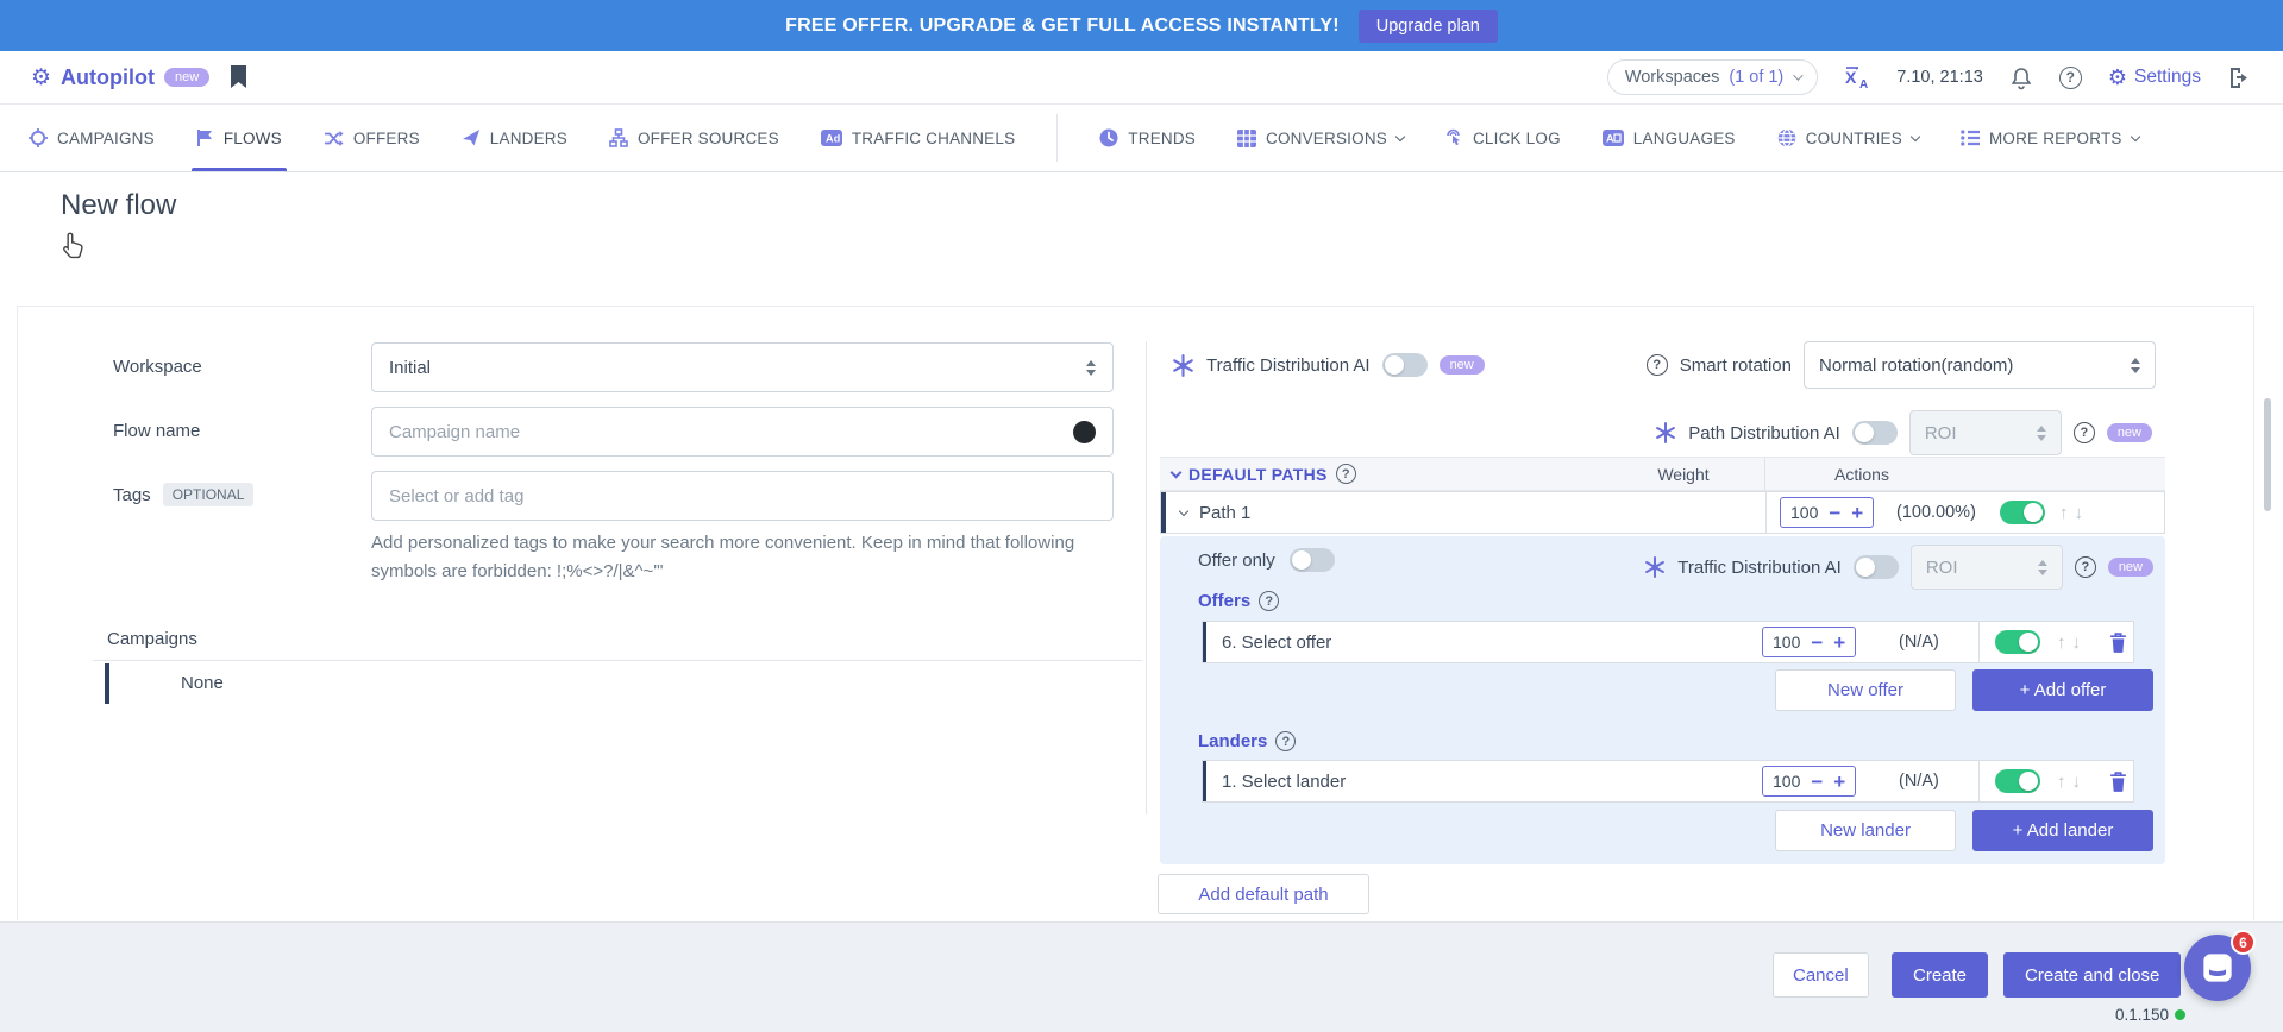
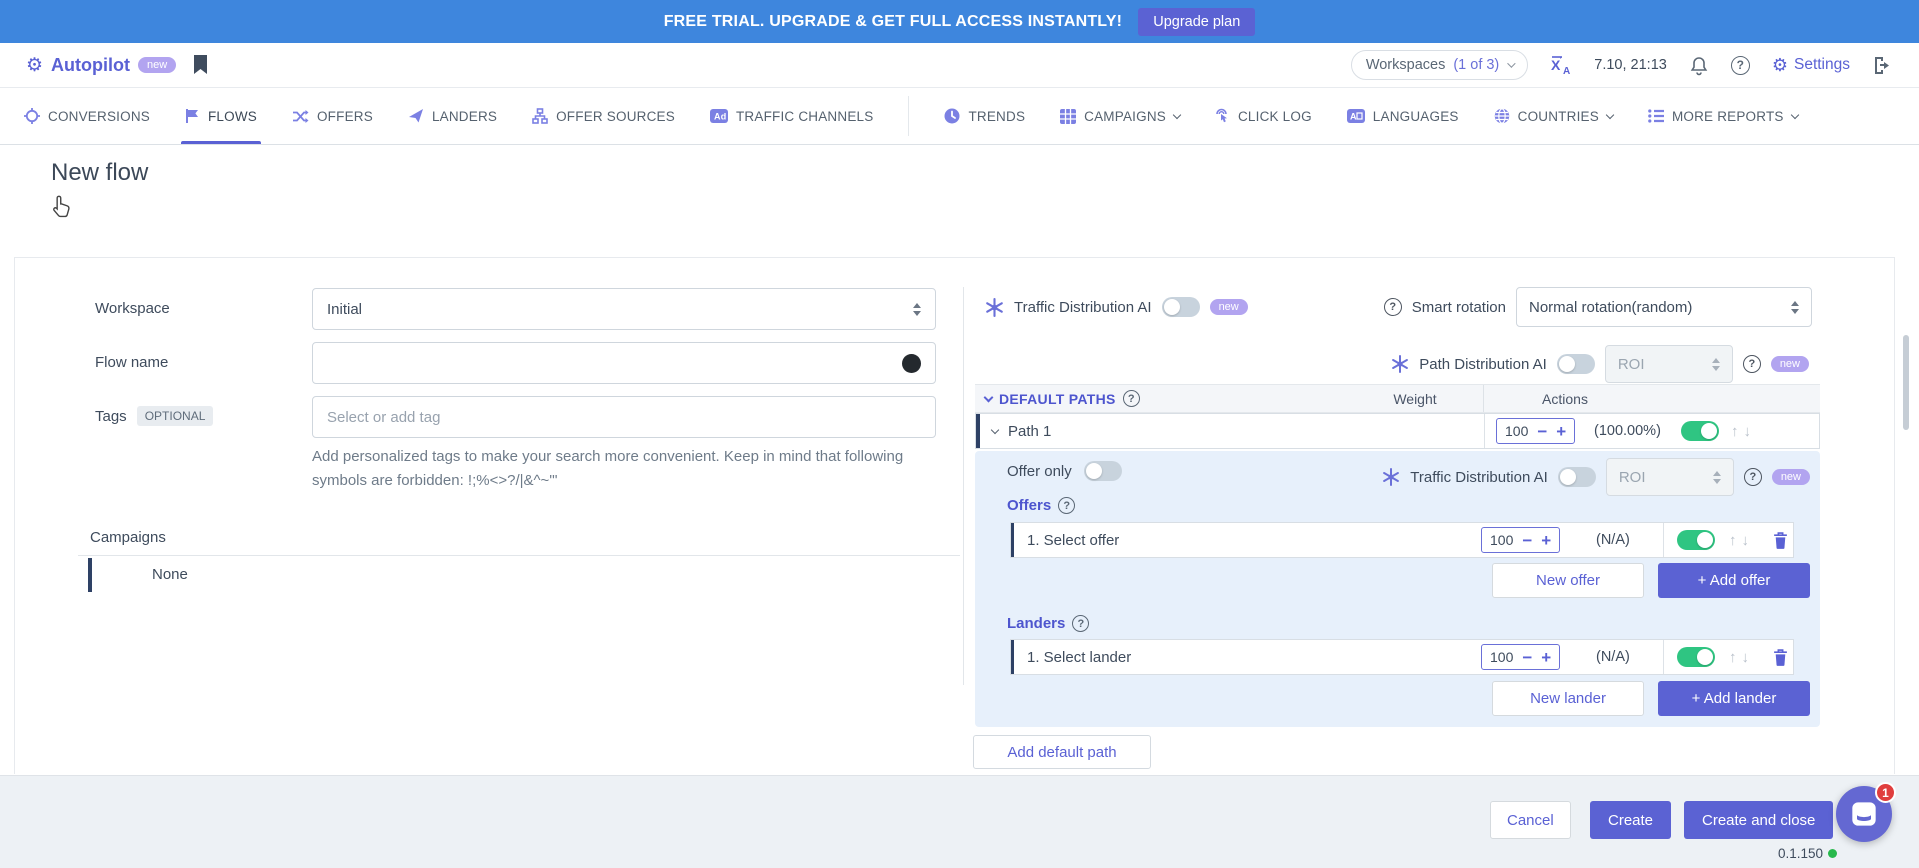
- FREE OFFER. UPGRADE & GET FULL ACCESS INSTANTLY!
+ FREE TRIAL. UPGRADE & GET FULL ACCESS INSTANTLY!
  Upgrade plan
  ⚙
  Autopilot
  new
  Workspaces
- (1 of 1)
+ (1 of 3)
  X
  A
  7.10, 21:13
  ?
  ⚙
  Settings
- CAMPAIGNS
+ CONVERSIONS
  FLOWS
  OFFERS
  LANDERS
  OFFER SOURCES
  Ad
  TRAFFIC CHANNELS
  TRENDS
- CONVERSIONS
+ CAMPAIGNS
  CLICK LOG
  A
  LANGUAGES
  COUNTRIES
  MORE REPORTS
  New flow
  Workspace
  Initial
  Flow name
- Campaign name
  Tags
  OPTIONAL
  Select or add tag
  Add personalized tags to make your search more convenient. Keep in mind that following symbols are forbidden: !;%<>?/|&^~'"
  Campaigns
  None
  Traffic Distribution AI
  new
  ?
  Smart rotation
  Normal rotation(random)
  Path Distribution AI
  ROI
  ?
  new
  DEFAULT PATHS
  ?
  Weight
  Actions
  Path 1
  100
  −
  +
  (100.00%)
  ↑
  ↓
  Offer only
  Traffic Distribution AI
  ROI
  ?
  new
  Offers
  ?
- 6. Select offer
+ 1. Select offer
  100
  −
  +
  (N/A)
  ↑
  ↓
  New offer
  + Add offer
  Landers
  ?
  1. Select lander
  100
  −
  +
  (N/A)
  ↑
  ↓
  New lander
  + Add lander
  Add default path
  Cancel
  Create
  Create and close
- 6
+ 1
  0.1.150
